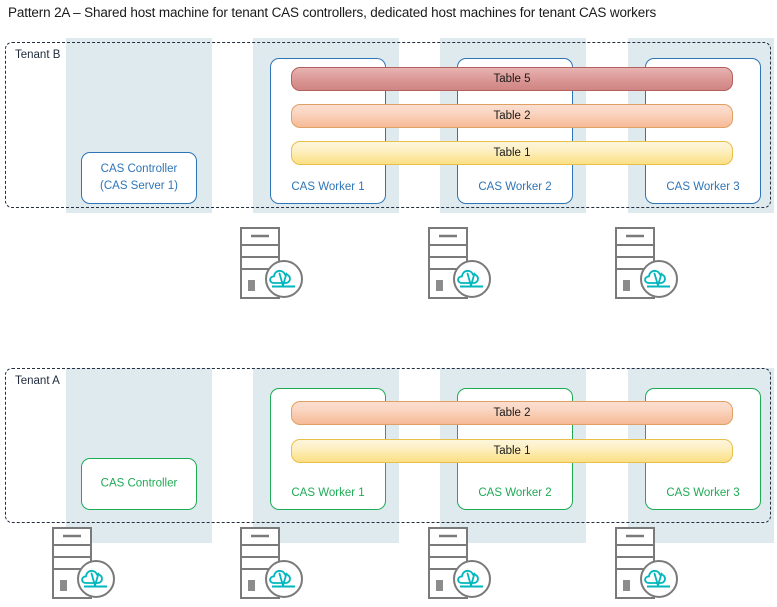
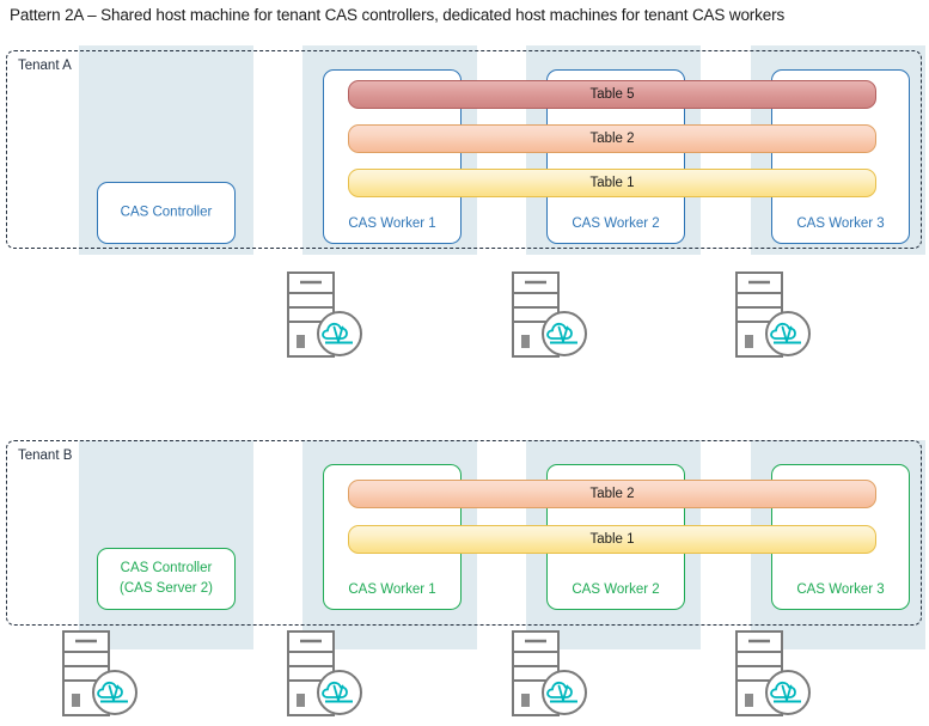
  Pattern 2A – Shared host machine for tenant CAS controllers, dedicated host machines for tenant CAS workers
- Tenant B
+ Tenant A
  CAS Controller
- (CAS Server 1)
  CAS Worker 1
  CAS Worker 2
  CAS Worker 3
  Table 5
  Table 2
  Table 1
- Tenant A
+ Tenant B
  CAS Controller
+ (CAS Server 2)
  CAS Worker 1
  CAS Worker 2
  CAS Worker 3
  Table 2
  Table 1
